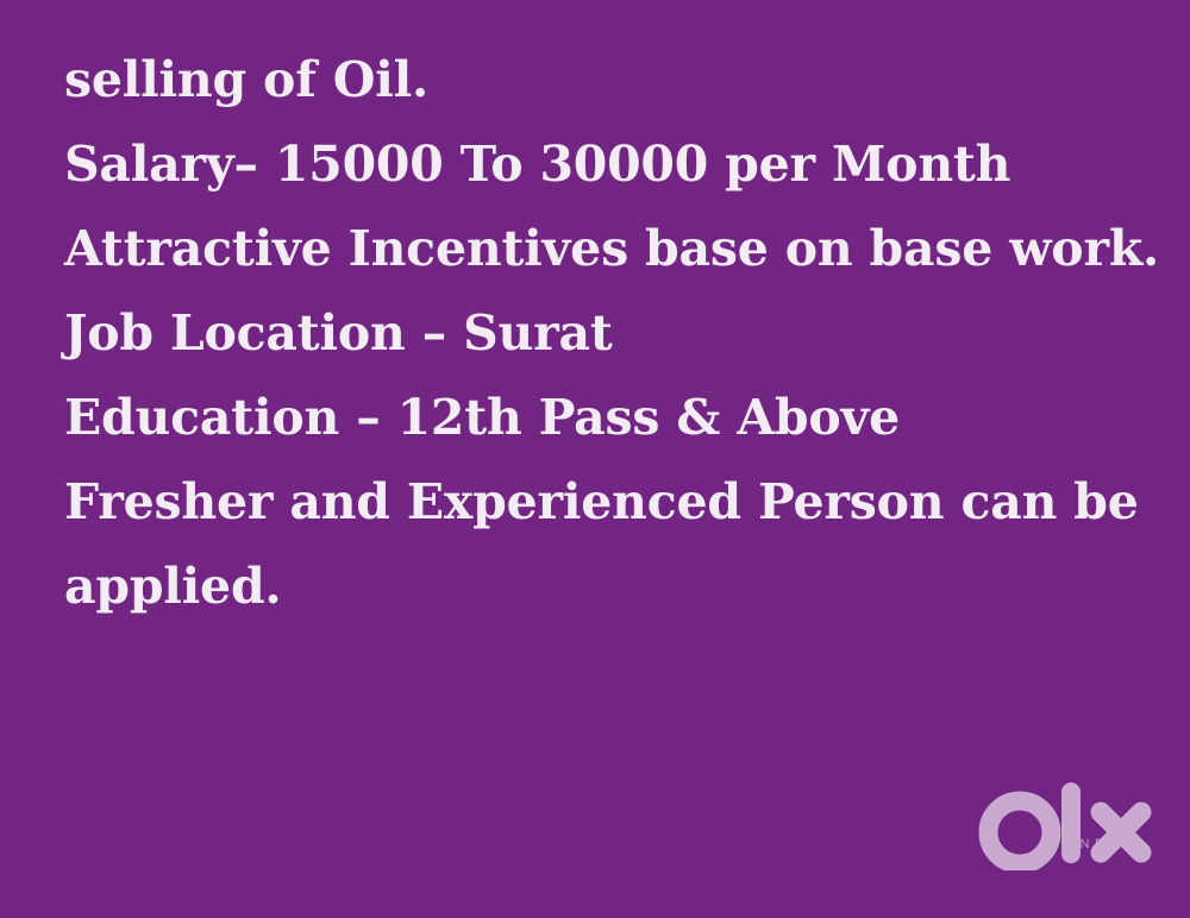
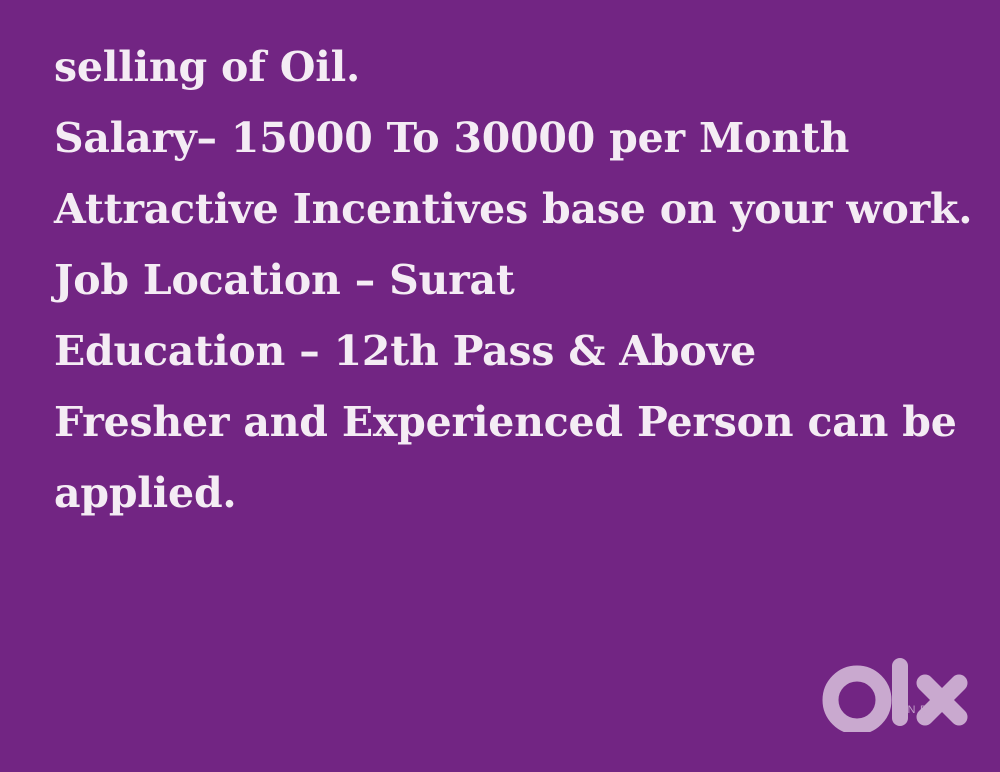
  selling of Oil.
  Salary– 15000 To 30000 per Month
- Attractive Incentives base on base work.
+ Attractive Incentives base on your work.
  Job Location – Surat
  Education – 12th Pass & Above
  Fresher and Experienced Person can be
  applied.
  INDIA
